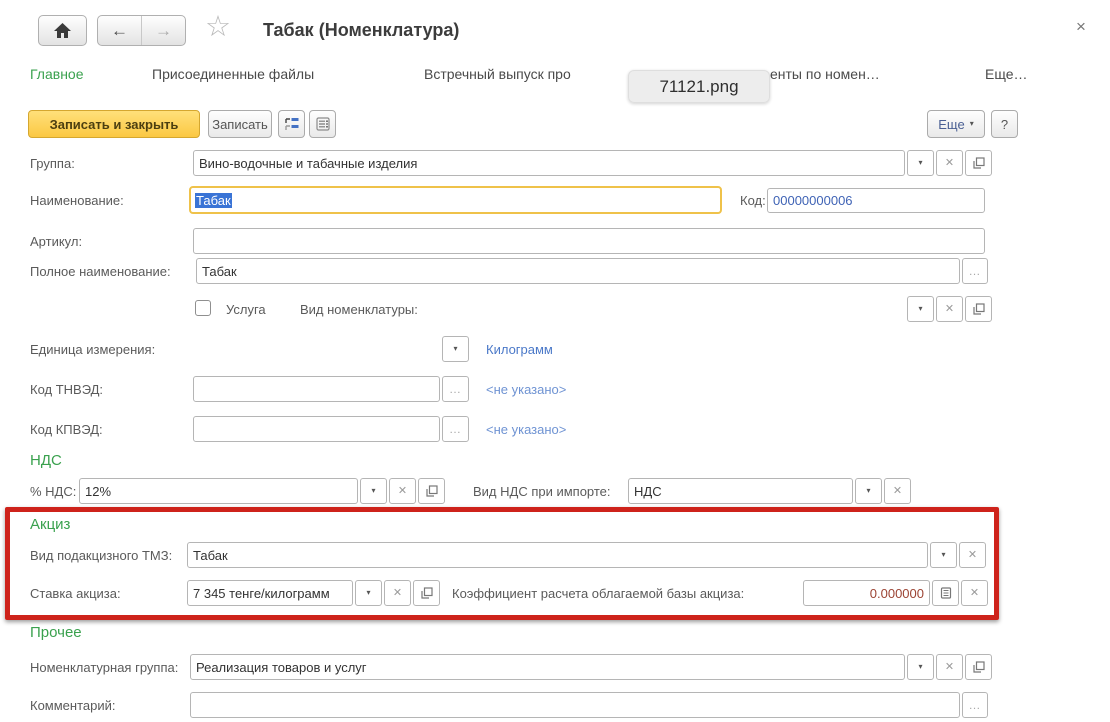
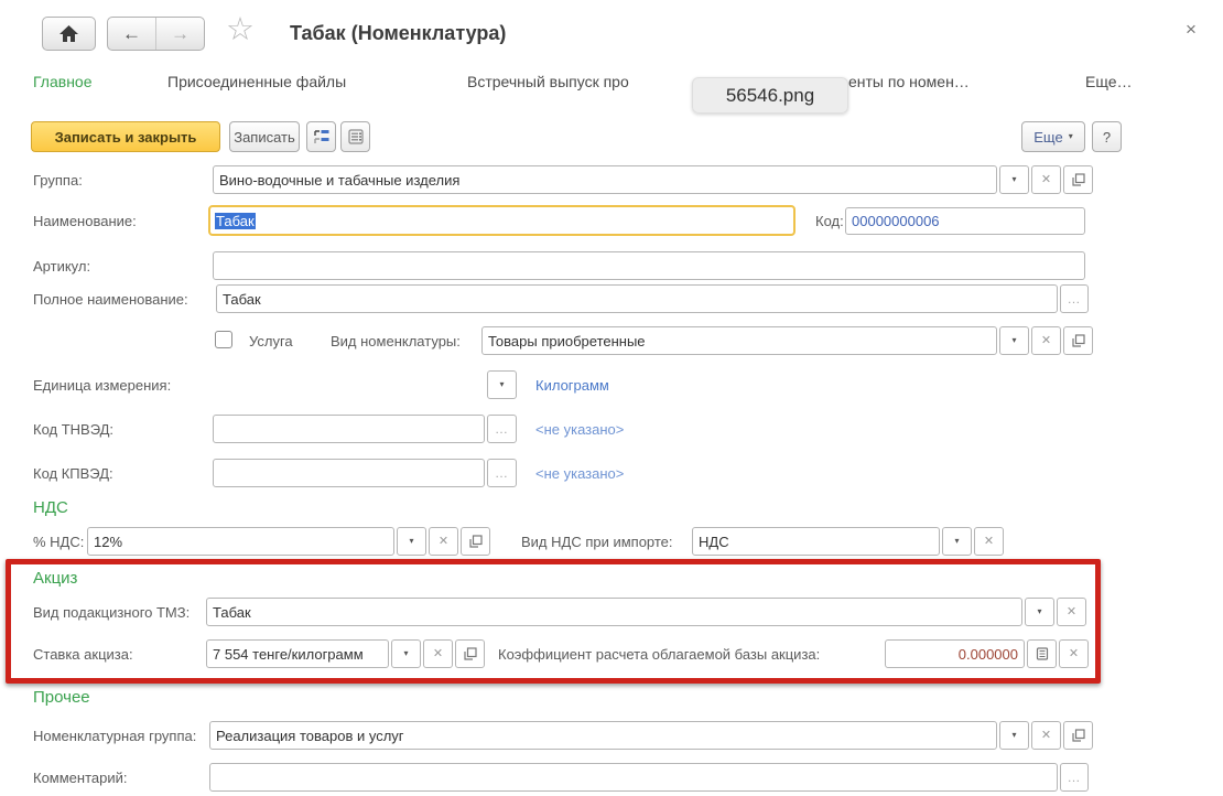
  ←
  →
  ☆
  Табак (Номенклатура)
  ×
  Главное
  Присоединенные файлы
  Встречный выпуск про
  енты по номен…
  Еще…
- 71121.png
+ 56546.png
  Записать и закрыть
  Записать
  Еще
  ▾
  ?
  Группа:
  Вино-водочные и табачные изделия
  ▾
  ✕
  Наименование:
  Табак
  Код:
  00000000006
  Артикул:
  Полное наименование:
  Табак
  …
  Услуга
  Вид номенклатуры:
+ Товары приобретенные
  ▾
  ✕
  Единица измерения:
  ▾
  Килограмм
  Код ТНВЭД:
  …
  <не указано>
  Код КПВЭД:
  …
  <не указано>
  НДС
  % НДС:
  12%
  ▾
  ✕
  Вид НДС при импорте:
  НДС
  ▾
  ✕
  Акциз
  Вид подакцизного ТМЗ:
  Табак
  ▾
  ✕
  Ставка акциза:
- 7 345 тенге/килограмм
+ 7 554 тенге/килограмм
  ▾
  ✕
  Коэффициент расчета облагаемой базы акциза:
  0.000000
  ✕
  Прочее
  Номенклатурная группа:
  Реализация товаров и услуг
  ▾
  ✕
  Комментарий:
  …
